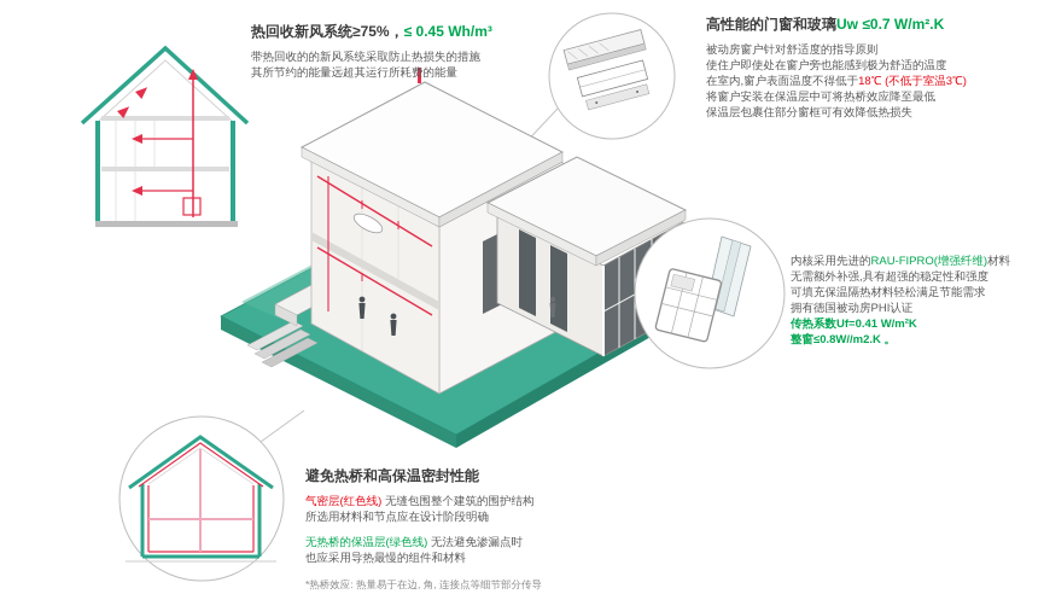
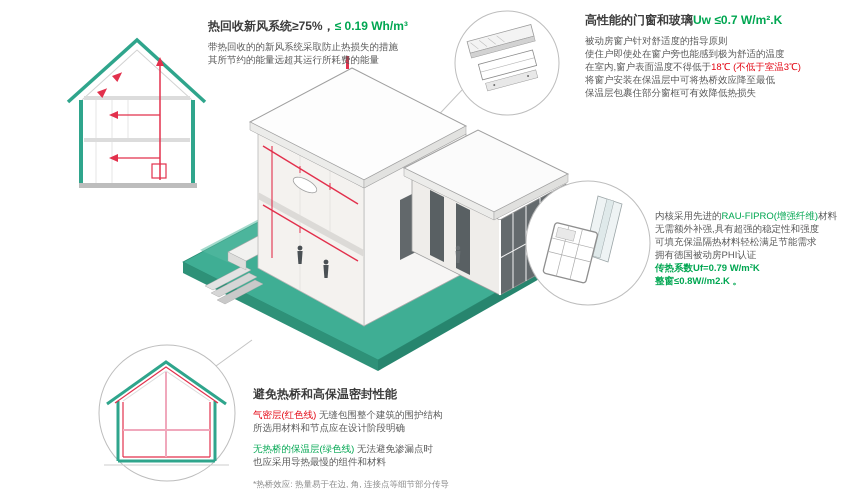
- 热回收新风系统≥75%，≤ 0.45 Wh/m³
+ 热回收新风系统≥75%，≤ 0.19 Wh/m³
  带热回收的的新风系统采取防止热损失的措施
  其所节约的能量远超其运行所耗费的能量
  高性能的门窗和玻璃Uw ≤0.7 W/m².K
  被动房窗户针对舒适度的指导原则
  使住户即使处在窗户旁也能感到极为舒适的温度
  在室内,窗户表面温度不得低于18℃ (不低于室温3℃)
  将窗户安装在保温层中可将热桥效应降至最低
  保温层包裹住部分窗框可有效降低热损失
  内核采用先进的RAU-FIPRO(增强纤维)材料
  无需额外补强,具有超强的稳定性和强度
  可填充保温隔热材料轻松满足节能需求
  拥有德国被动房PHI认证
- 传热系数Uf=0.41 W/m²K
+ 传热系数Uf=0.79 W/m²K
  整窗≤0.8W//m2.K 。
  避免热桥和高保温密封性能
  气密层(红色线) 无缝包围整个建筑的围护结构
  所选用材料和节点应在设计阶段明确
  无热桥的保温层(绿色线) 无法避免渗漏点时
  也应采用导热最慢的组件和材料
  *热桥效应: 热量易于在边, 角, 连接点等细节部分传导
